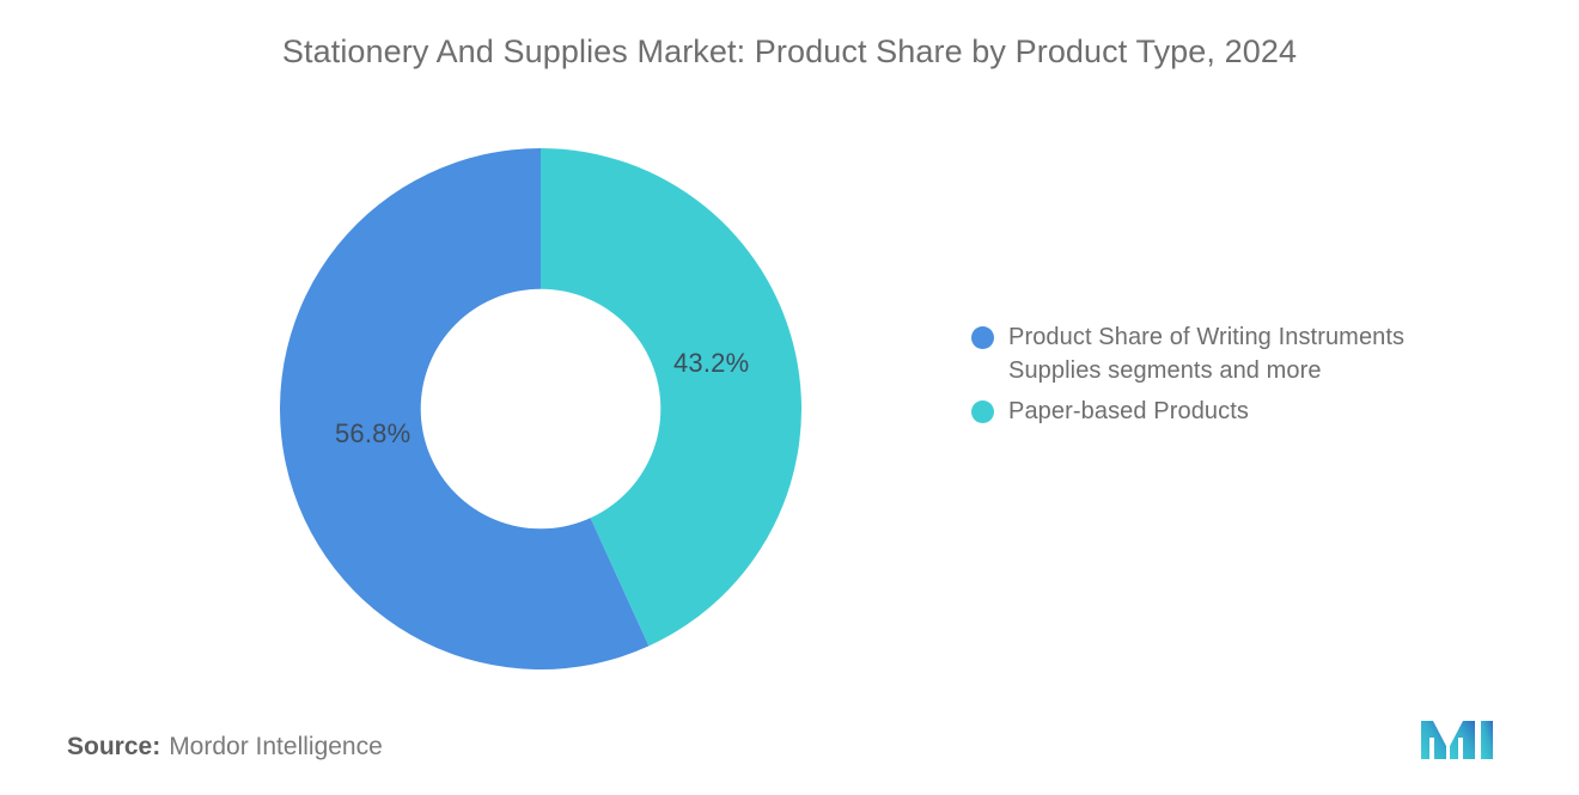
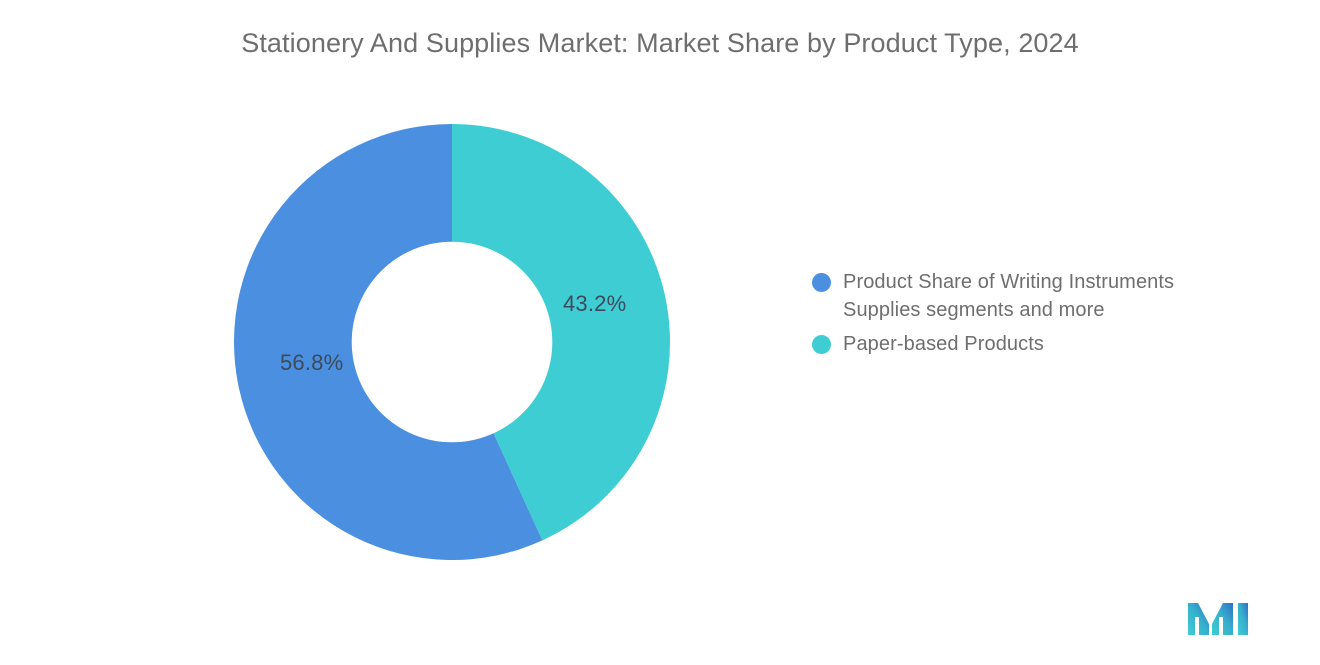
- Stationery And Supplies Market: Product Share by Product Type, 2024
+ Stationery And Supplies Market: Market Share by Product Type, 2024
  56.8%
  43.2%
  Product Share of Writing Instruments
  Supplies segments and more
  Paper-based Products
- Source: Mordor Intelligence
